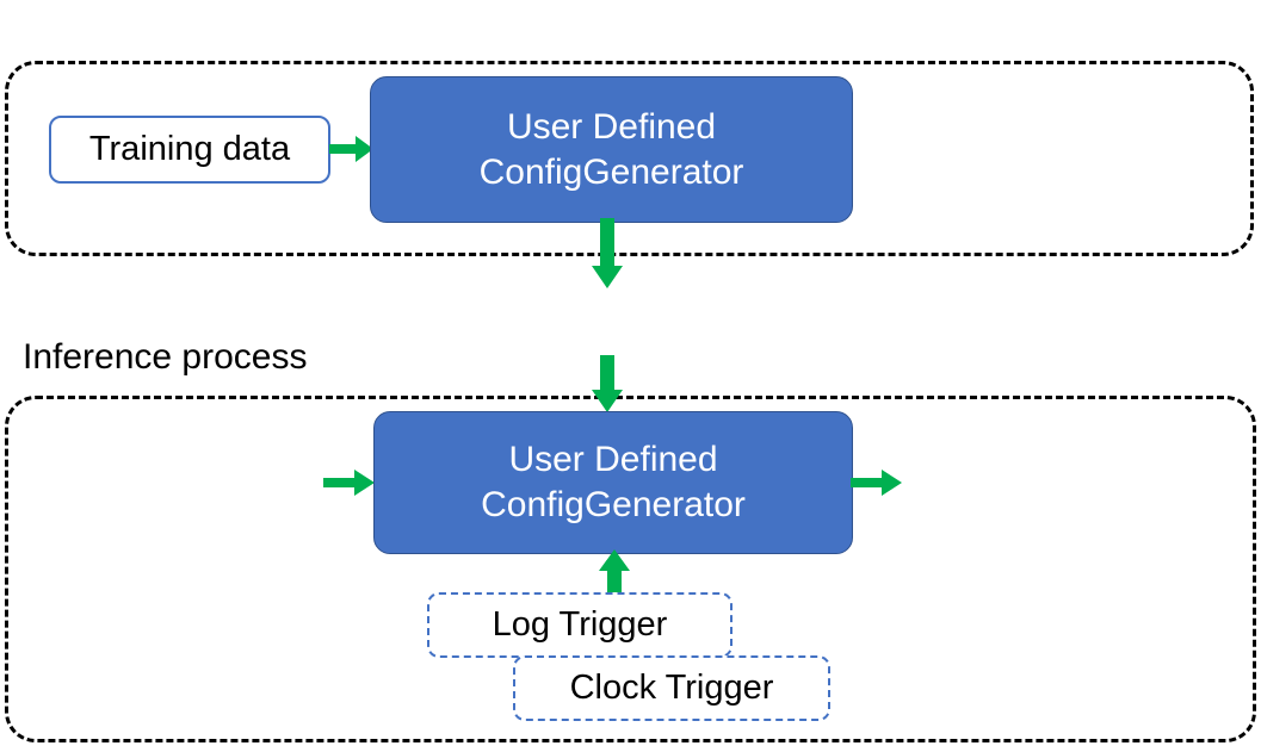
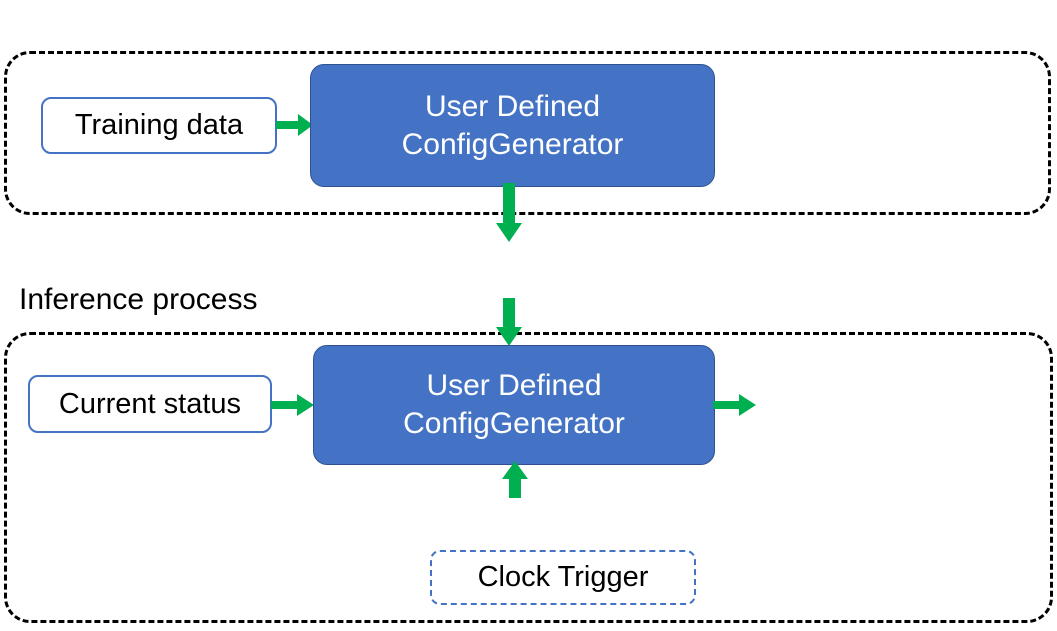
  Inference process
  Training data
  User Defined
  ConfigGenerator
+ Current status
  User Defined
  ConfigGenerator
- Log Trigger
  Clock Trigger
